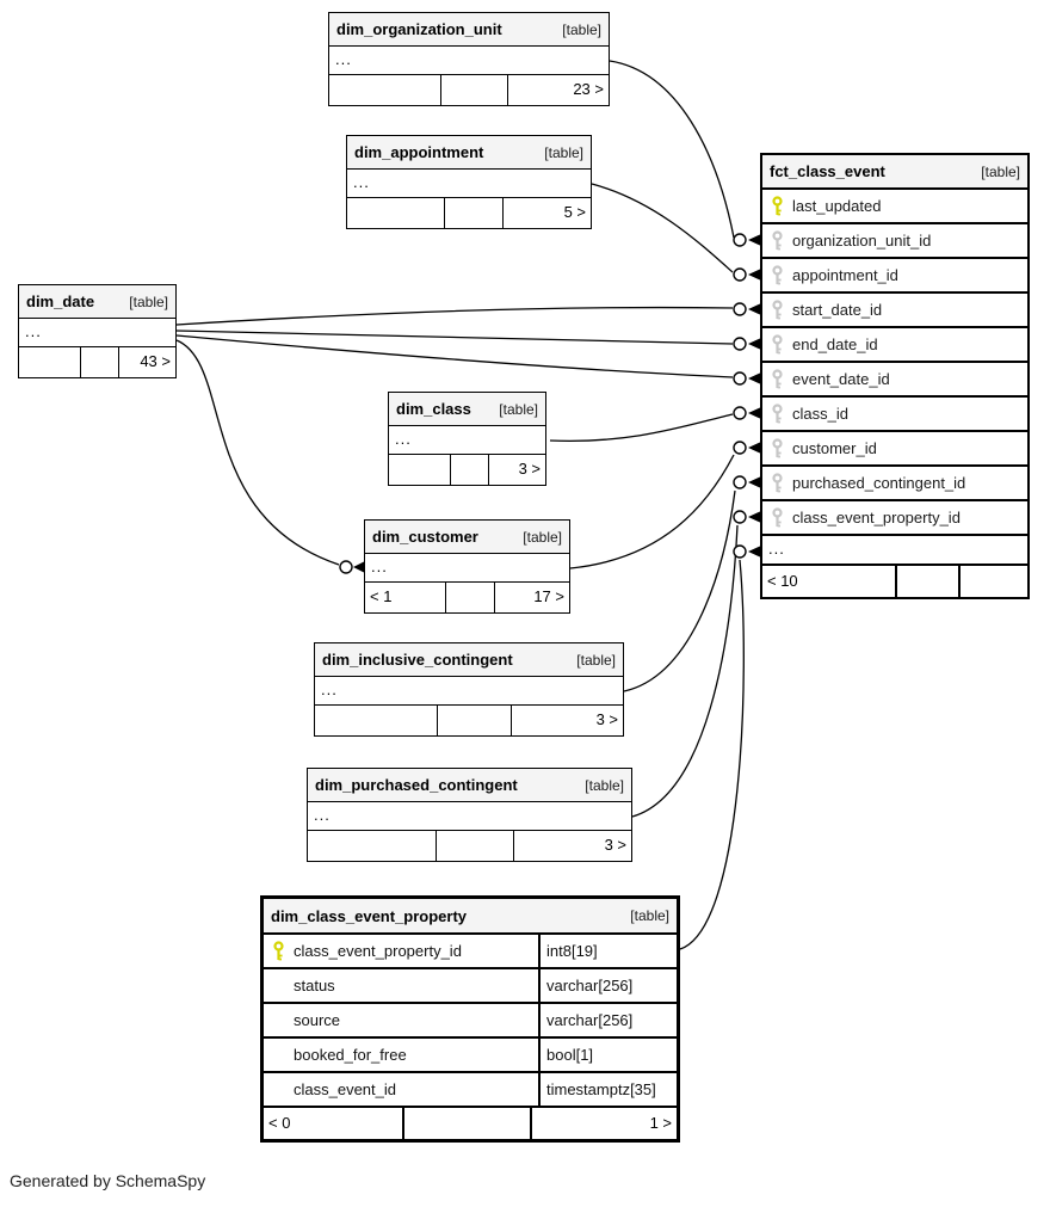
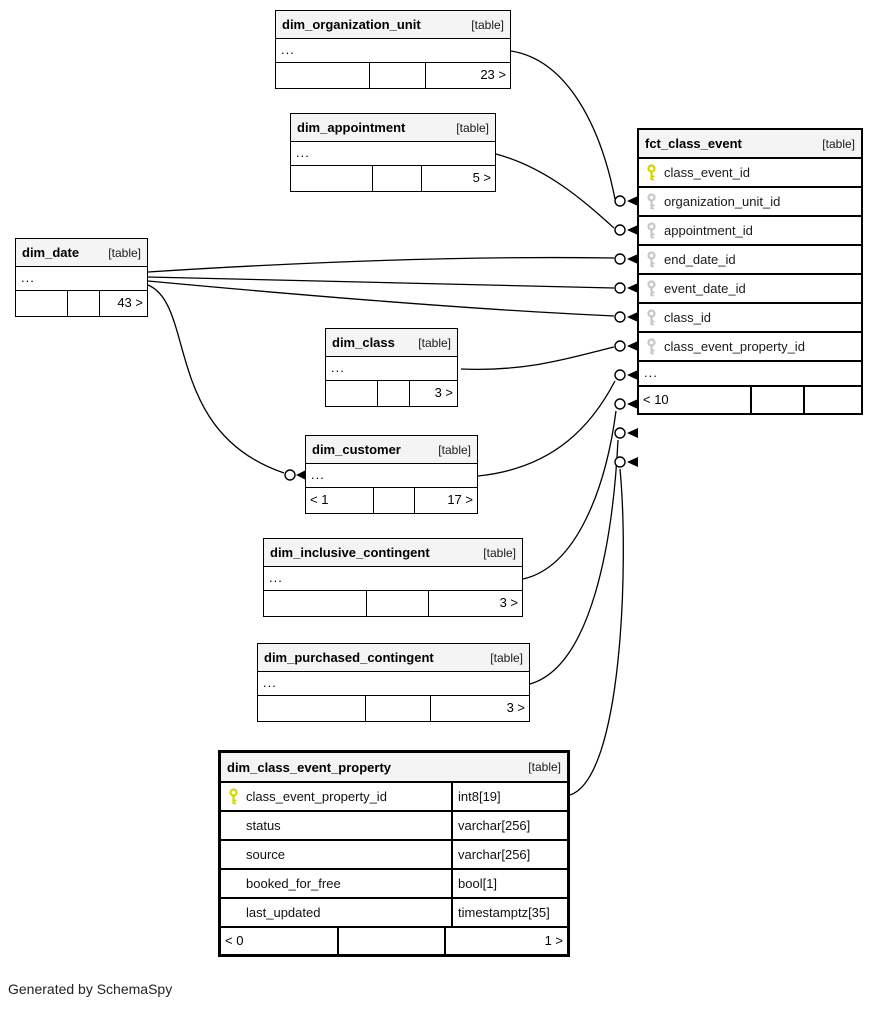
  dim_organization_unit
  [table]
  ...
  23 >
  dim_appointment
  [table]
  ...
  5 >
  dim_date
  [table]
  ...
  43 >
  dim_class
  [table]
  ...
  3 >
  dim_customer
  [table]
  ...
  < 1
  17 >
  dim_inclusive_contingent
  [table]
  ...
  3 >
  dim_purchased_contingent
  [table]
  ...
  3 >
  dim_class_event_property
  [table]
  class_event_property_id
  int8[19]
  status
  varchar[256]
  source
  varchar[256]
  booked_for_free
  bool[1]
- class_event_id
+ last_updated
  timestamptz[35]
  < 0
  1 >
  fct_class_event
  [table]
- last_updated
+ class_event_id
  organization_unit_id
  appointment_id
- start_date_id
  end_date_id
  event_date_id
  class_id
- customer_id
- purchased_contingent_id
  class_event_property_id
  ...
  < 10
  Generated by SchemaSpy
